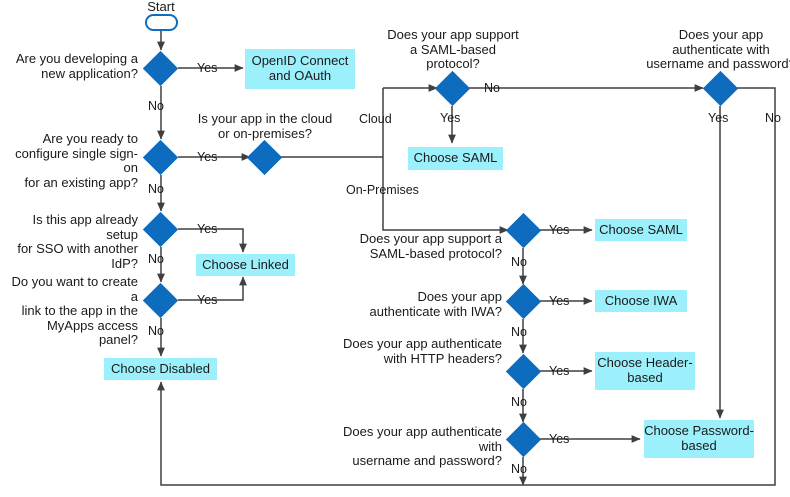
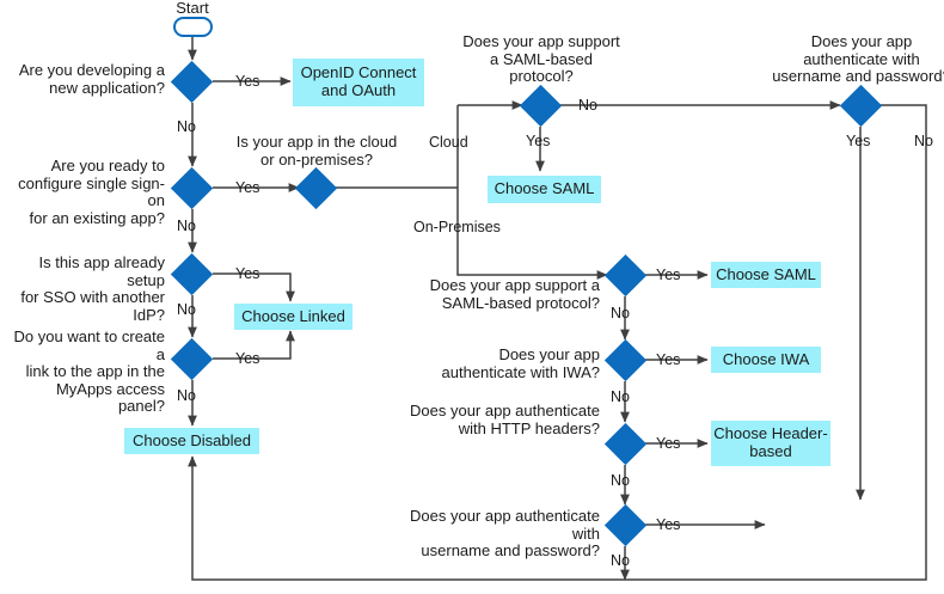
  Start
  Are you developing a
  new application?
  Yes
  No
  OpenID Connect and OAuth
  Are you ready to
  configure single sign-on
  for an existing app?
  Yes
  No
  Is your app in the cloud
  or on-premises?
  Cloud
  On-Premises
  Is this app already setup
  for SSO with another IdP?
  Yes
  No
  Choose Linked
  Do you want to create a
  link to the app in the
  MyApps access panel?
  Yes
  No
  Choose Disabled
  Does your app support
  a SAML-based
  protocol?
  No
  Yes
  Choose SAML
  Does your app
  authenticate with
  username and password
  Yes
  No
  Does your app support a
  SAML-based protocol?
  Yes
  No
  Choose SAML
  Does your app
  authenticate with IWA?
  Yes
  No
  Choose IWA
  Does your app authenticate
  with HTTP headers?
  Yes
  No
  Choose Header-based
  Does your app authenticate with
  username and password?
  Yes
  No
- Choose Password-based
